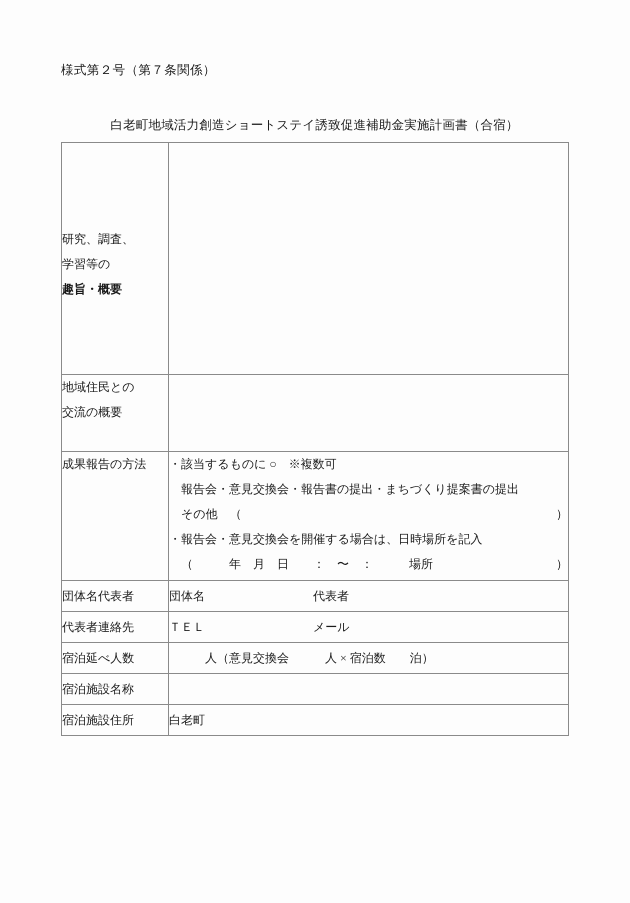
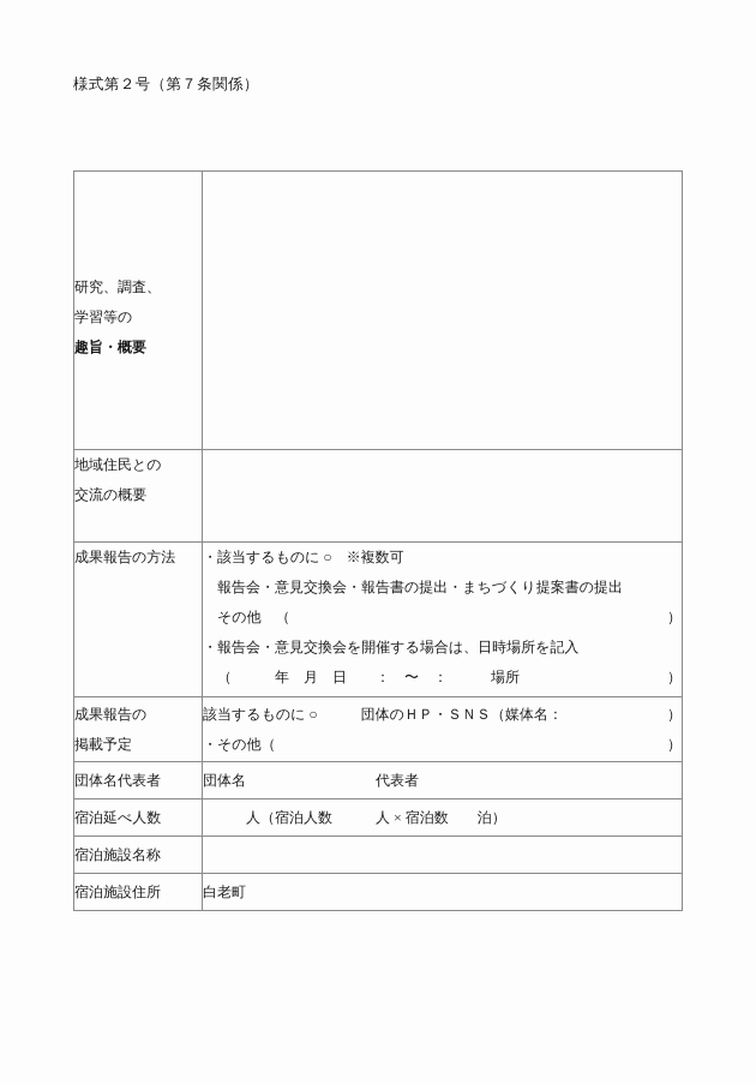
  様式第２号（第７条関係）
- 白老町地域活力創造ショートステイ誘致促進補助金実施計画書（合宿）
  研究、調査、 学習等の 趣旨・概要
  地域住民との 交流の概要
  成果報告の方法	・該当するものに ○ ※複数可 報告会・意見交換会・報告書の提出・まちづくり提案書の提出 その他 （ ） ・報告会・意見交換会を開催する場合は、日時場所を記入 （ 年 月 日 ： 〜 ： 場所 ）
+ 成果報告の 掲載予定	該当するものに ○ 団体のＨＰ・ＳＮＳ（媒体名： ） ・その他（ ）
  団体名代表者	団体名 代表者
- 代表者連絡先	ＴＥＬ メール
- 宿泊延べ人数	人（意見交換会 人 × 宿泊数 泊）
+ 宿泊延べ人数	人（宿泊人数 人 × 宿泊数 泊）
  宿泊施設名称
  宿泊施設住所	白老町
